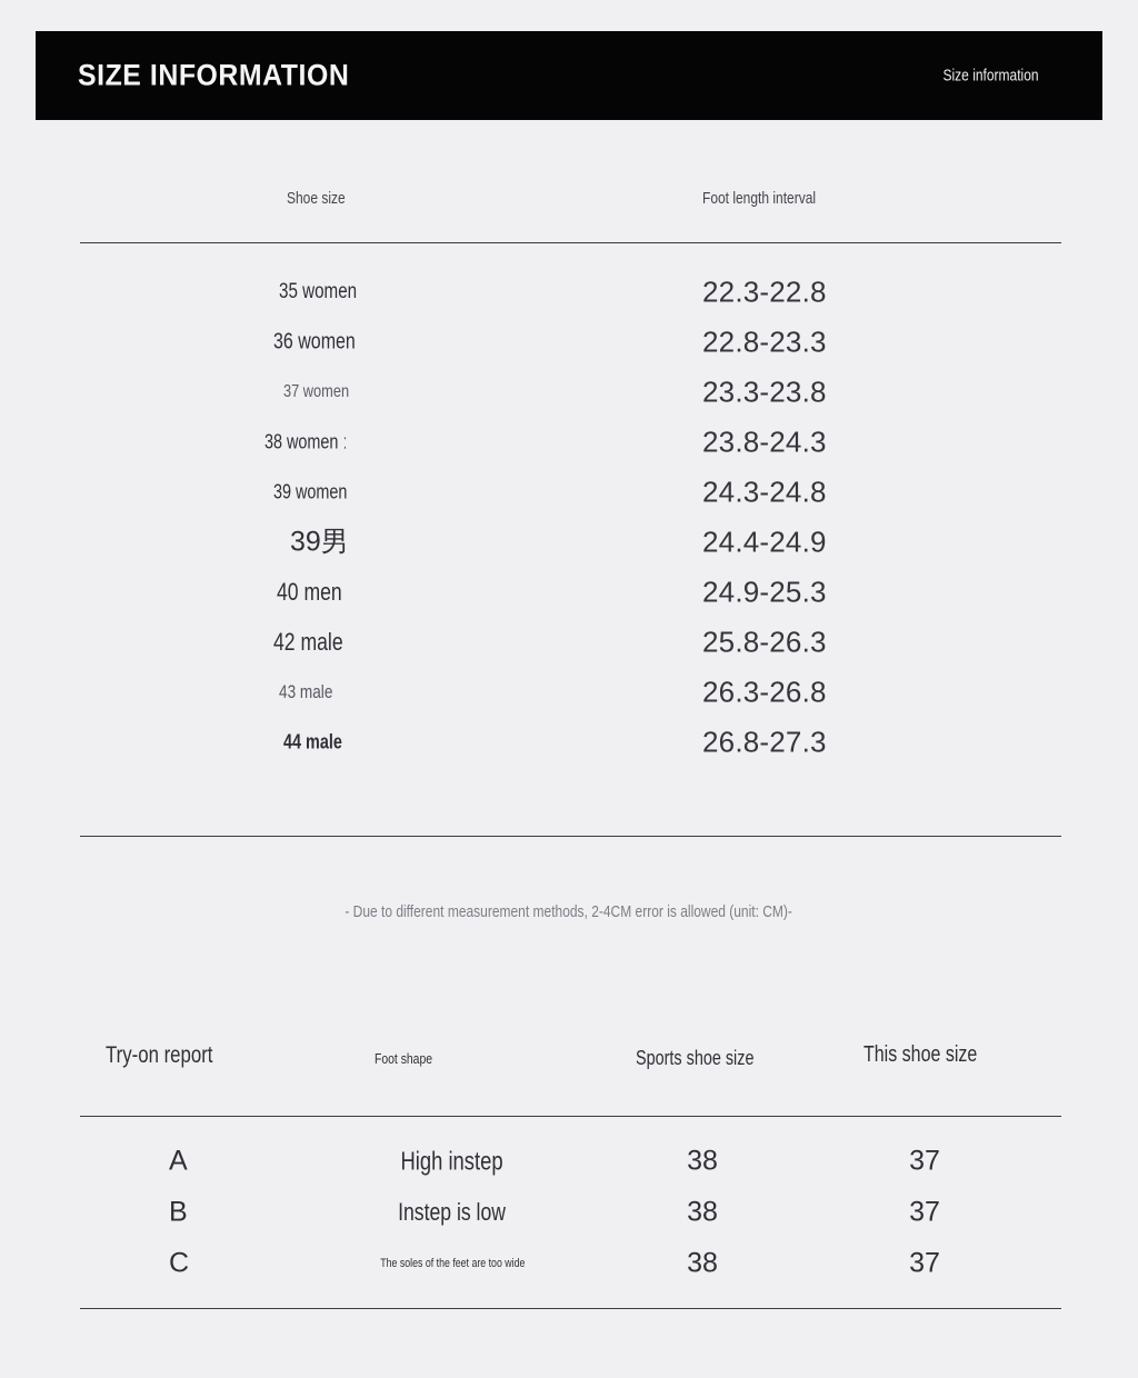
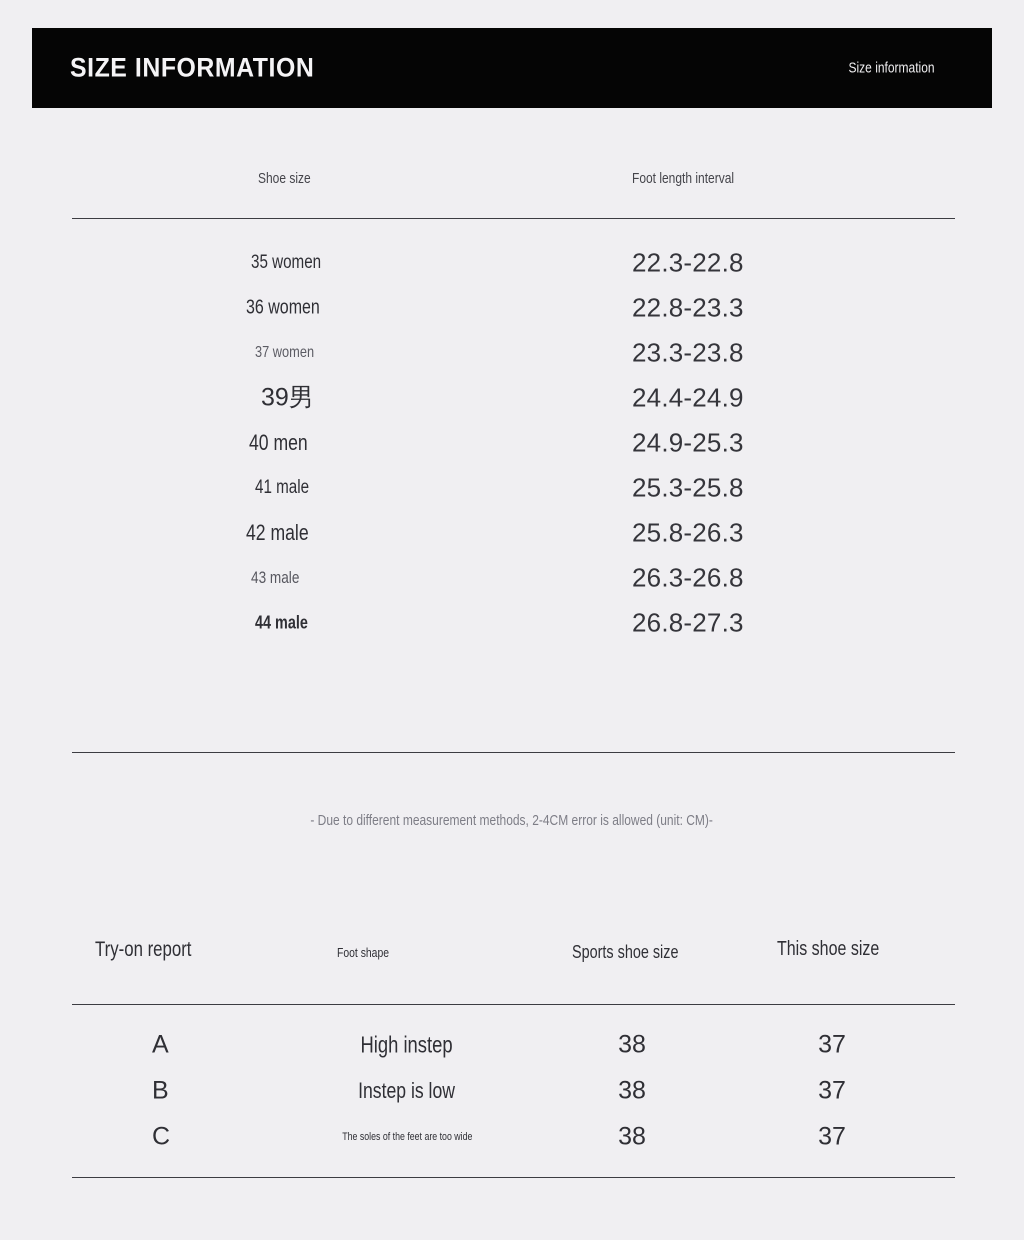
  SIZE INFORMATION
  Size information
  Shoe size
  Foot length interval
  35 women
  22.3-22.8
  36 women
  22.8-23.3
  37 women
  23.3-23.8
- 38 women ː
- 23.8-24.3
- 39 women
- 24.3-24.8
  39男
  24.4-24.9
  40 men
  24.9-25.3
+ 41 male
+ 25.3-25.8
  42 male
  25.8-26.3
  43 male
  26.3-26.8
  44 male
  26.8-27.3
  - Due to different measurement methods, 2-4CM error is allowed (unit: CM)-
  Try-on report
  Foot shape
  Sports shoe size
  This shoe size
  A
  High instep
  38
  37
  B
  Instep is low
  38
  37
  C
  The soles of the feet are too wide
  38
  37
